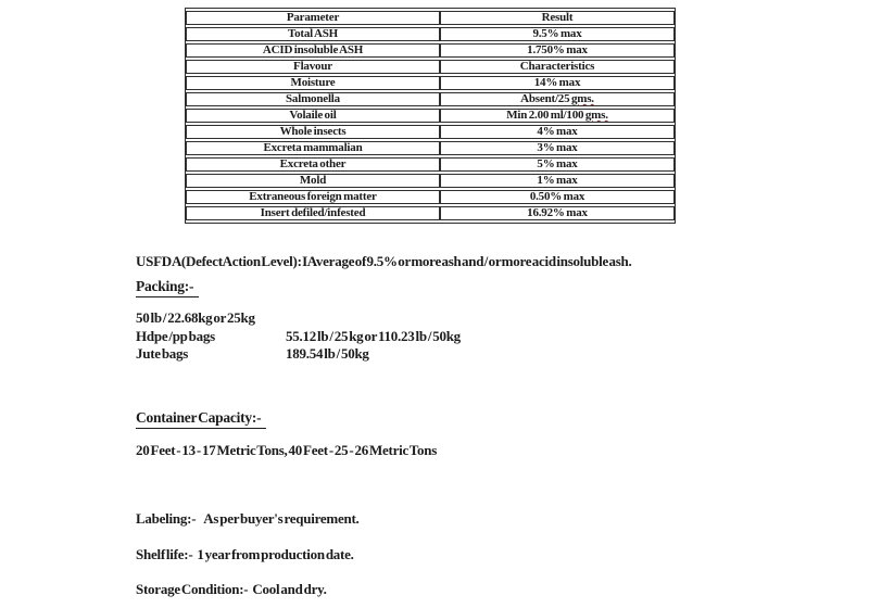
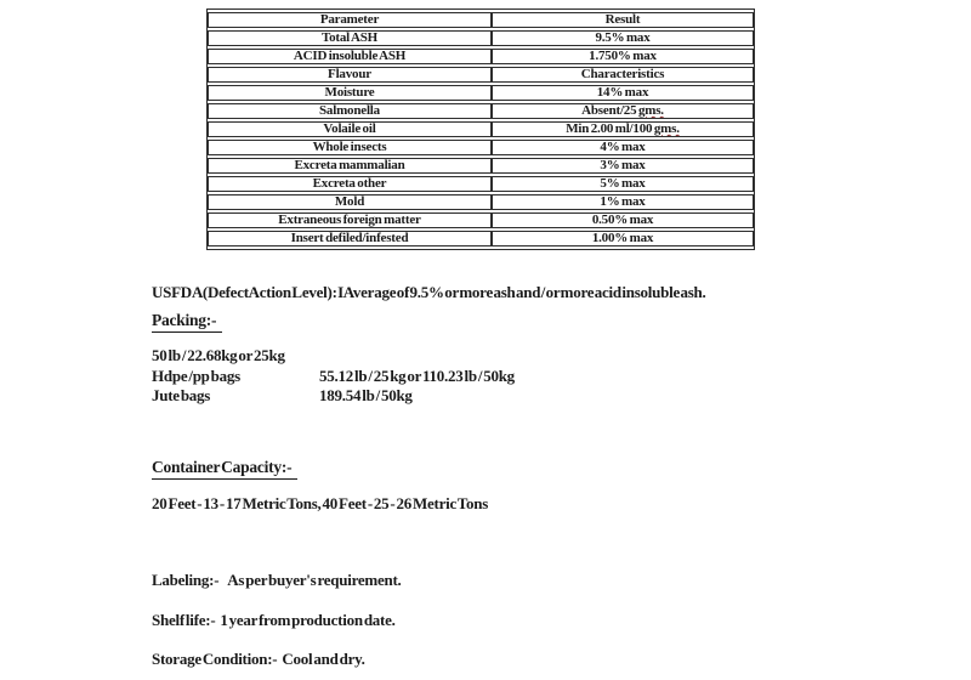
  Parameter	Result
  Total ASH	9.5% max
  ACID insoluble ASH	1.750% max
  Flavour	Characteristics
  Moisture	14% max
  Salmonella	Absent/25 gms.
  Volaile oil	Min 2.00 ml/100 gms.
  Whole insects	4% max
  Excreta mammalian	3% max
  Excreta other	5% max
  Mold	1% max
  Extraneous foreign matter	0.50% max
- Insert defiled/infested	16.92% max
+ Insert defiled/infested	1.00% max
  USFDA (Defect Action Level): I Average of 9.5% or more ash and / or more acid insoluble ash.
  Packing:-
  50 lb / 22.68kg or 25kg
  Hdpe /pp bags
  55.12 lb / 25 kg or 110.23 lb / 50kg
  Jute bags
  189.54 lb / 50kg
  Container Capacity:-
  20 Feet - 13 - 17 Metric Tons, 40 Feet - 25 - 26 Metric Tons
  Labeling:- As per buyer's requirement.
  Shelf life:- 1 year from production date.
  Storage Condition:- Cool and dry.
